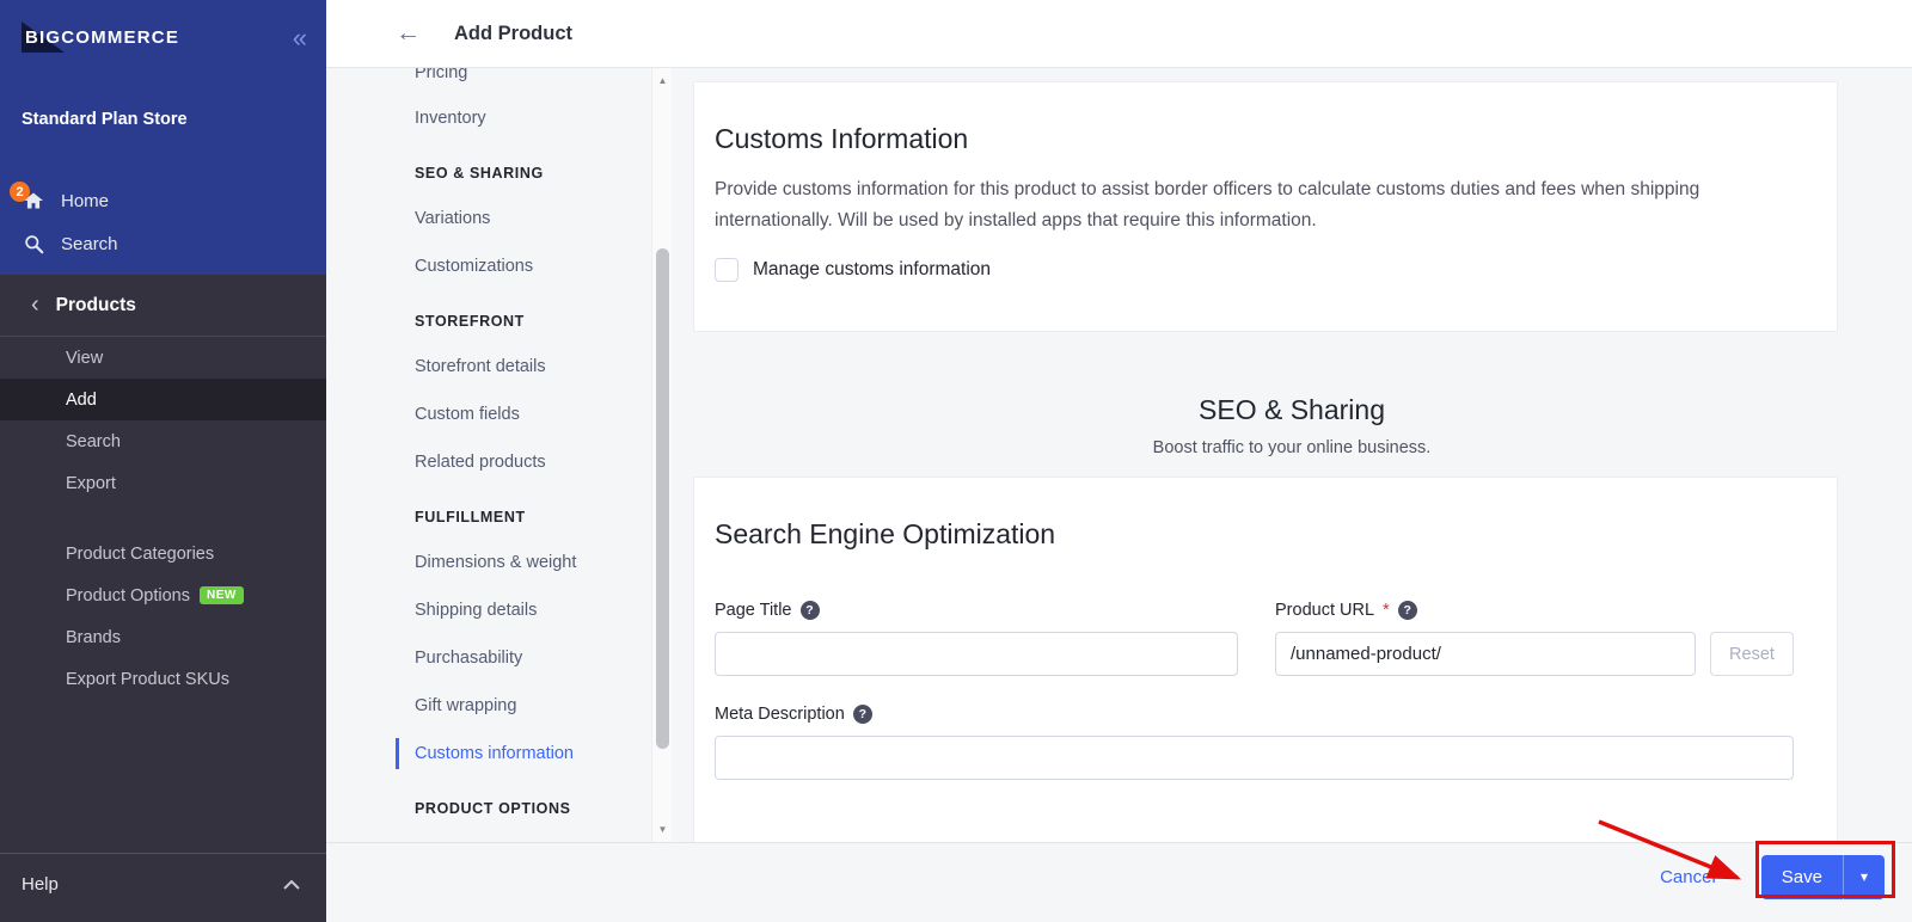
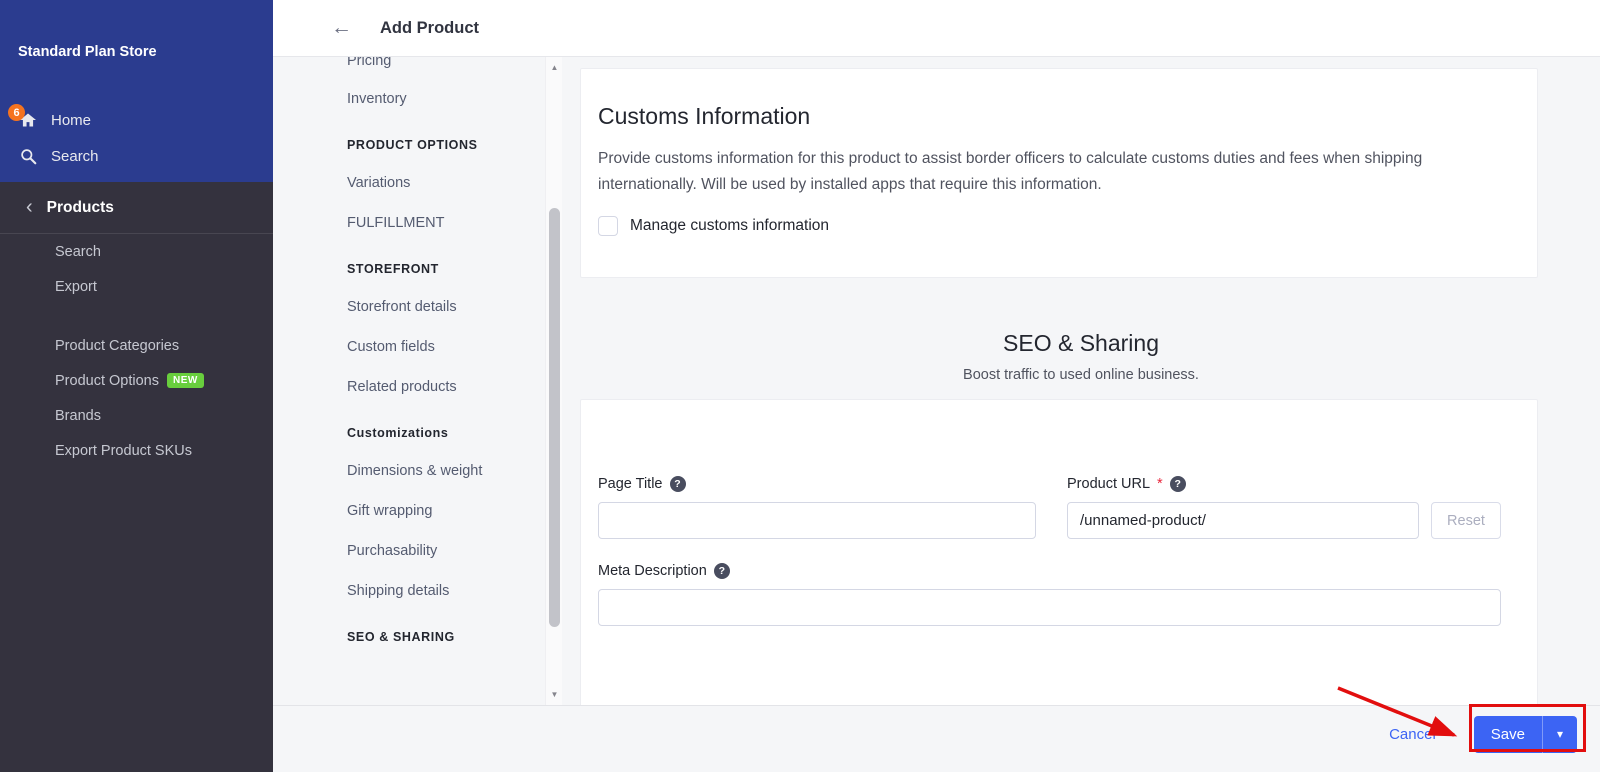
- BIGCOMMERCE
- «
  Standard Plan Store
- 2
+ 6
  Home
  Search
  ‹
  Products
- View
- Add
  Search
  Export
  Product Categories
  Product Options
  NEW
  Brands
  Export Product SKUs
- Help
  ←
  Add Product
  Pricing
  Inventory
- SEO & SHARING
+ PRODUCT OPTIONS
  Variations
- Customizations
+ FULFILLMENT
  STOREFRONT
  Storefront details
  Custom fields
  Related products
- FULFILLMENT
+ Customizations
  Dimensions & weight
- Shipping details
+ Gift wrapping
  Purchasability
- Gift wrapping
+ Shipping details
- Customs information
- PRODUCT OPTIONS
+ SEO & SHARING
  ▲
  ▼
  Customs Information
  Provide customs information for this product to assist border officers to calculate customs duties and fees when shipping internationally. Will be used by installed apps that require this information.
  Manage customs information
  SEO & Sharing
- Boost traffic to your online business.
+ Boost traffic to used online business.
- Search Engine Optimization
  Page Title
  ?
  Product URL
  *
  ?
  /unnamed-product/
  Reset
  Meta Description
  ?
  Cancel
  Save
  ▾
